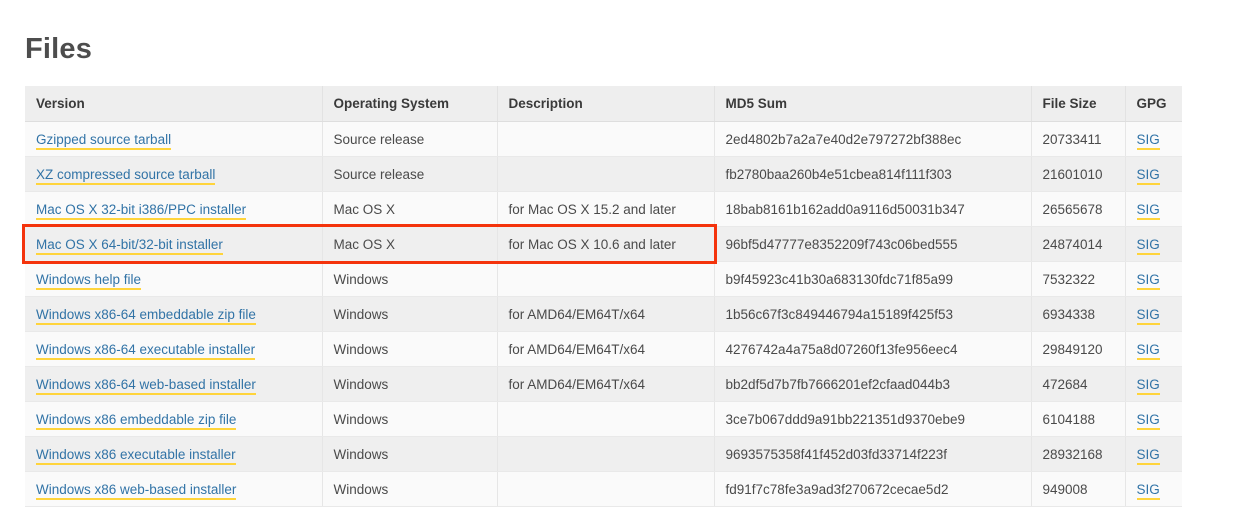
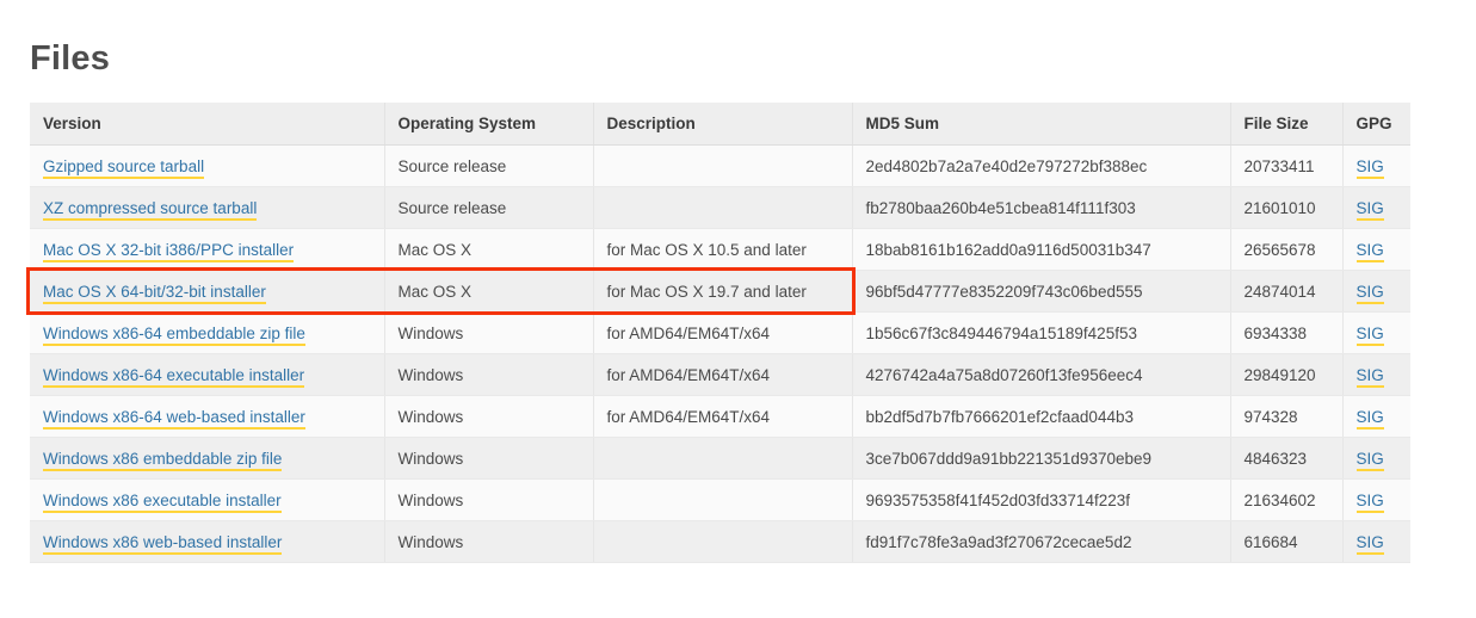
  Files
  Version	Operating System	Description	MD5 Sum	File Size	GPG
  Gzipped source tarball	Source release		2ed4802b7a2a7e40d2e797272bf388ec	20733411	SIG
  XZ compressed source tarball	Source release		fb2780baa260b4e51cbea814f111f303	21601010	SIG
- Mac OS X 32-bit i386/PPC installer	Mac OS X	for Mac OS X 15.2 and later	18bab8161b162add0a9116d50031b347	26565678	SIG
+ Mac OS X 32-bit i386/PPC installer	Mac OS X	for Mac OS X 10.5 and later	18bab8161b162add0a9116d50031b347	26565678	SIG
- Mac OS X 64-bit/32-bit installer	Mac OS X	for Mac OS X 10.6 and later	96bf5d47777e8352209f743c06bed555	24874014	SIG
+ Mac OS X 64-bit/32-bit installer	Mac OS X	for Mac OS X 19.7 and later	96bf5d47777e8352209f743c06bed555	24874014	SIG
- Windows help file	Windows		b9f45923c41b30a683130fdc71f85a99	7532322	SIG
  Windows x86-64 embeddable zip file	Windows	for AMD64/EM64T/x64	1b56c67f3c849446794a15189f425f53	6934338	SIG
  Windows x86-64 executable installer	Windows	for AMD64/EM64T/x64	4276742a4a75a8d07260f13fe956eec4	29849120	SIG
- Windows x86-64 web-based installer	Windows	for AMD64/EM64T/x64	bb2df5d7b7fb7666201ef2cfaad044b3	472684	SIG
+ Windows x86-64 web-based installer	Windows	for AMD64/EM64T/x64	bb2df5d7b7fb7666201ef2cfaad044b3	974328	SIG
- Windows x86 embeddable zip file	Windows		3ce7b067ddd9a91bb221351d9370ebe9	6104188	SIG
+ Windows x86 embeddable zip file	Windows		3ce7b067ddd9a91bb221351d9370ebe9	4846323	SIG
- Windows x86 executable installer	Windows		9693575358f41f452d03fd33714f223f	28932168	SIG
+ Windows x86 executable installer	Windows		9693575358f41f452d03fd33714f223f	21634602	SIG
- Windows x86 web-based installer	Windows		fd91f7c78fe3a9ad3f270672cecae5d2	949008	SIG
+ Windows x86 web-based installer	Windows		fd91f7c78fe3a9ad3f270672cecae5d2	616684	SIG
